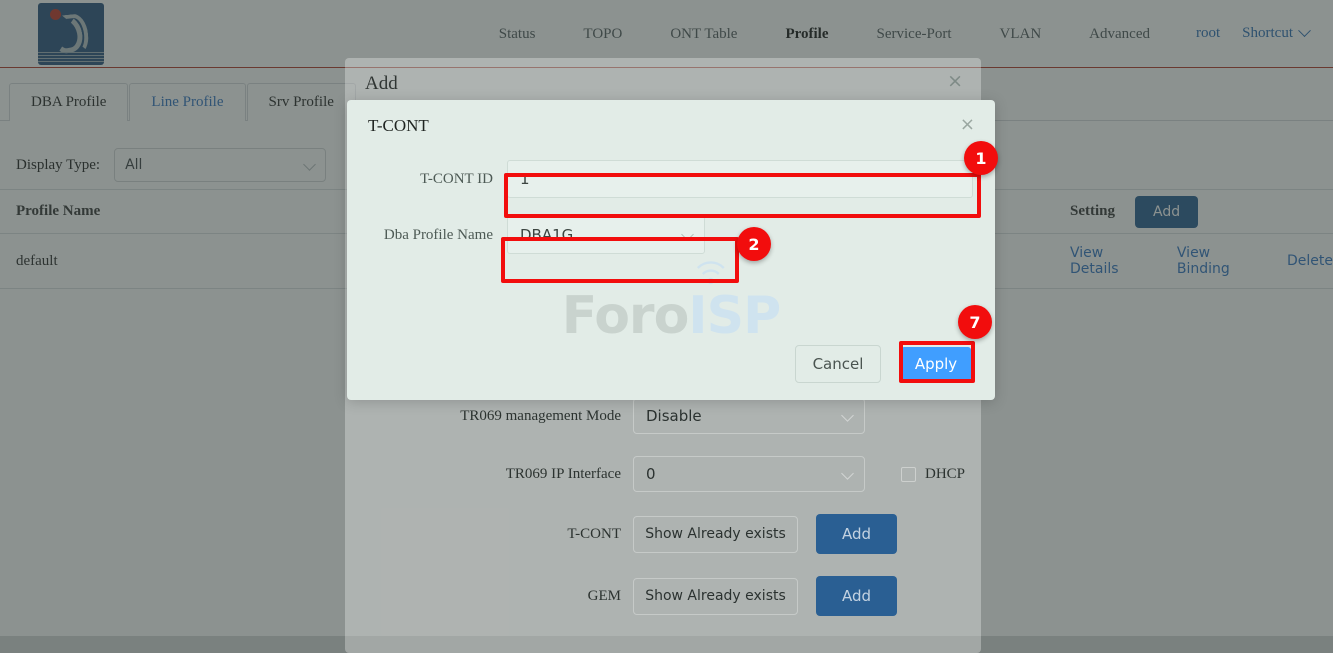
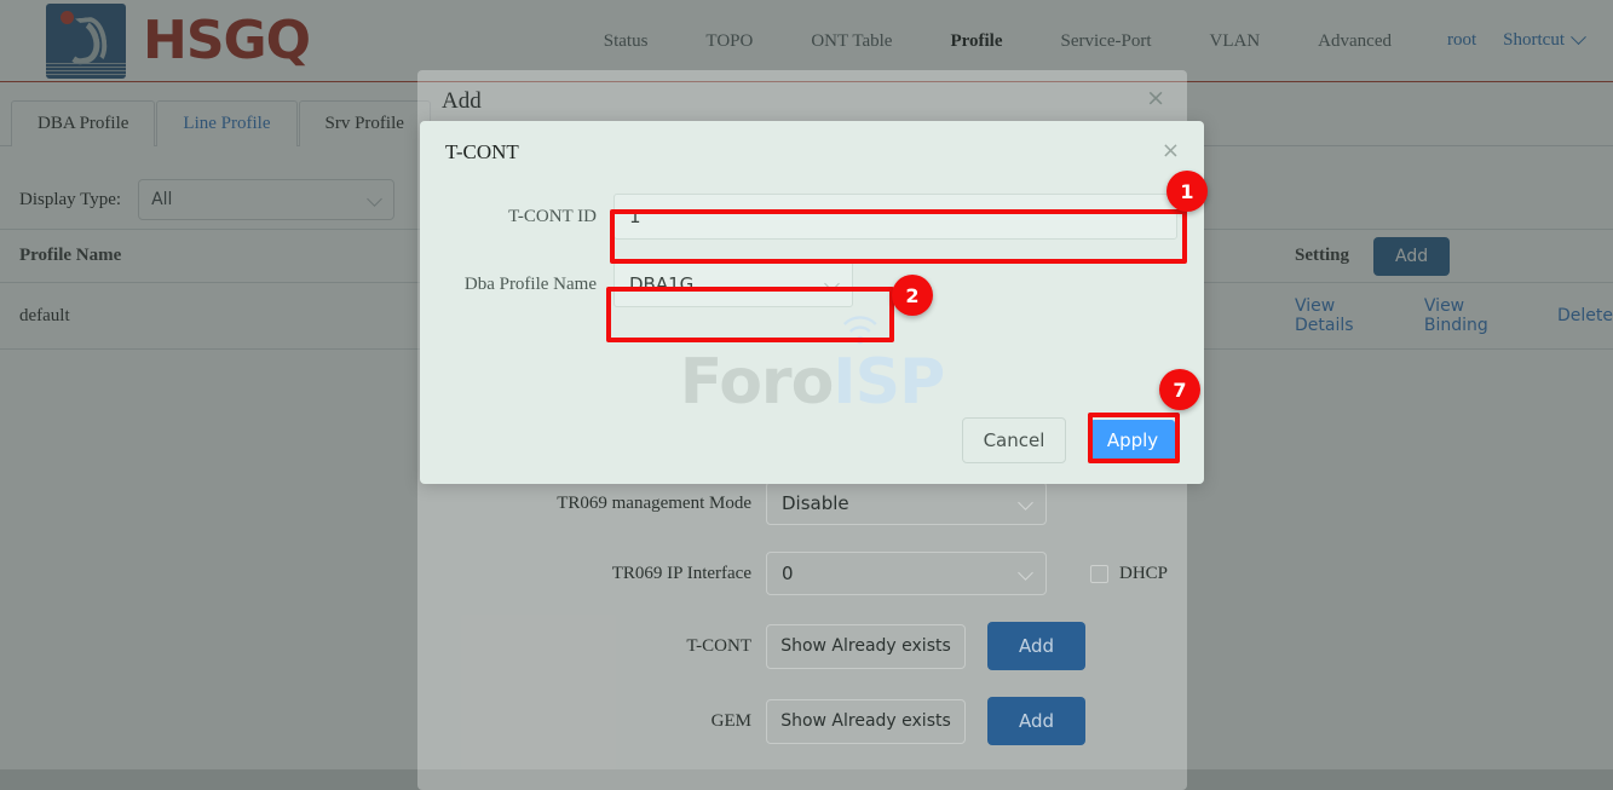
+ HSGQ
  Status
  TOPO
  ONT Table
  Profile
  Service-Port
  VLAN
  Advanced
  root
  Shortcut
  DBA Profile
  Line Profile
  Srv Profile
  Display Type:
  All
  Profile Name
  Setting
  Add
  default
  View Details
  View Binding
  Delete
  Add
  ×
  TR069 management Mode
  Disable
  TR069 IP Interface
  0
  DHCP
  T-CONT
  Show Already exists
  Add
  GEM
  Show Already exists
  Add
  T-CONT
  ×
  Foro
  T-CONT ID
  1
  Dba Profile Name
  DBA1G
  Cancel
  Apply
  1
  2
  7
